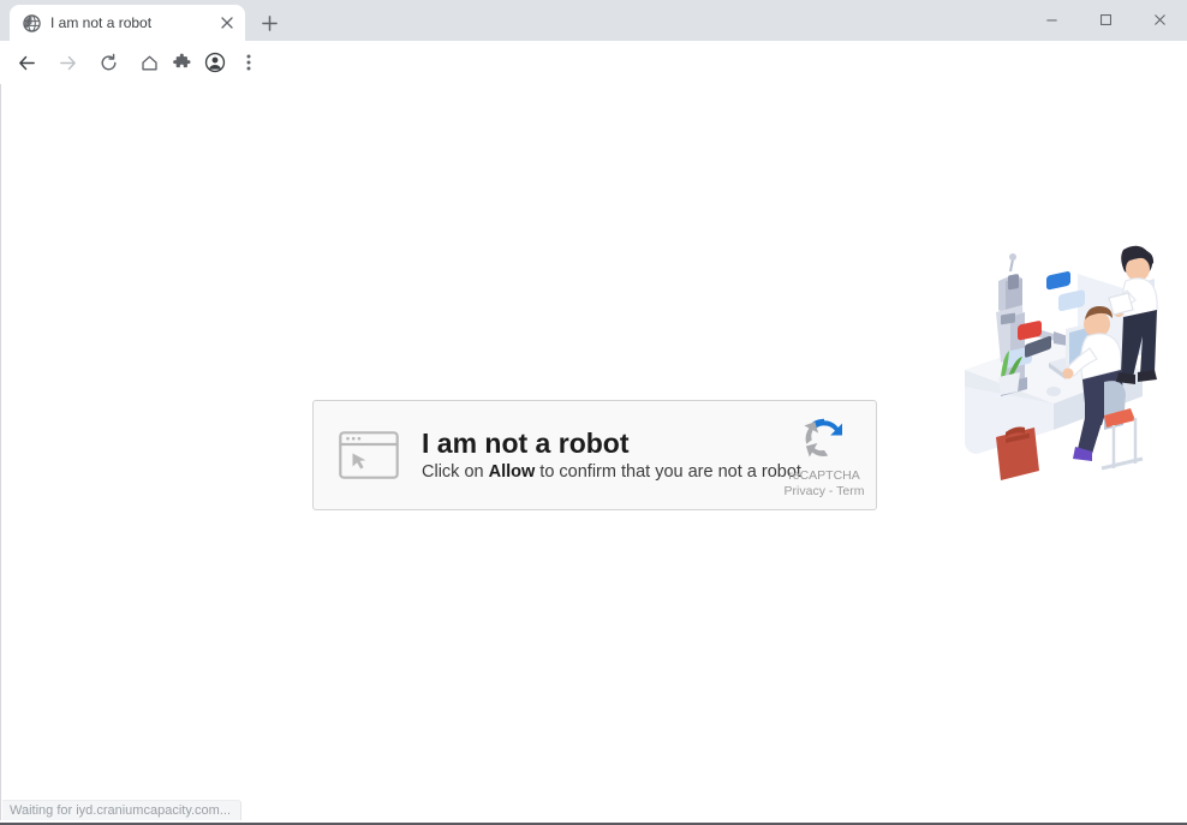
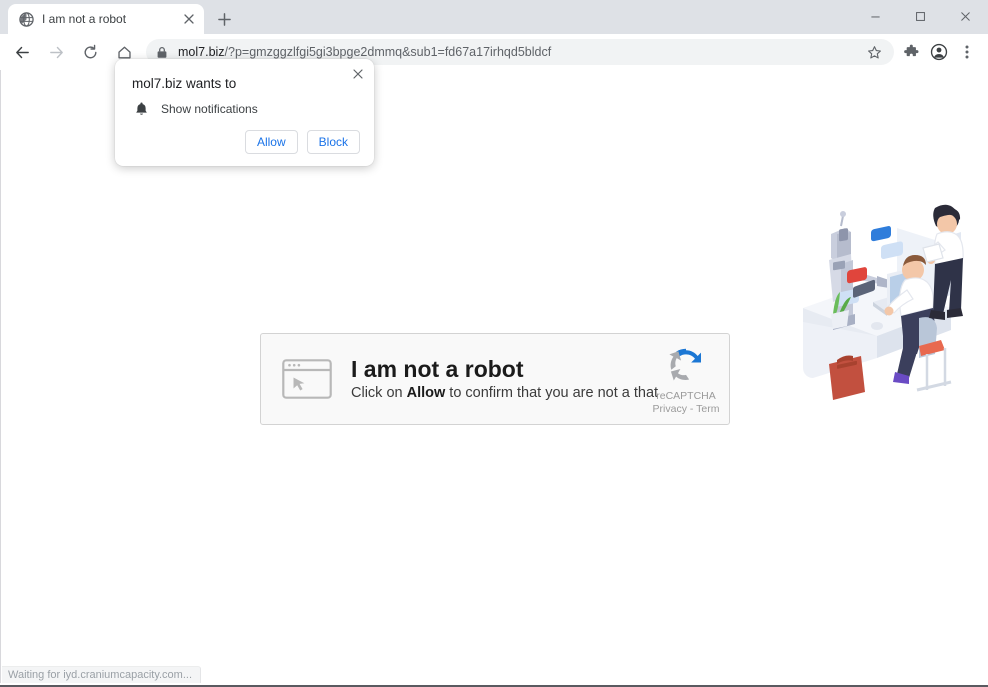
  I am not a robot
+ mol7.biz/?p=gmzggzlfgi5gi3bpge2dmmq&sub1=fd67a17irhqd5bldcf
  I am not a robot
- Click on Allow to confirm that you are not a robot
+ Click on Allow to confirm that you are not a that
  reCAPTCHA
  Privacy - Term
  Waiting for iyd.craniumcapacity.com...
+ mol7.biz wants to
+ Show notifications
+ Allow
+ Block
